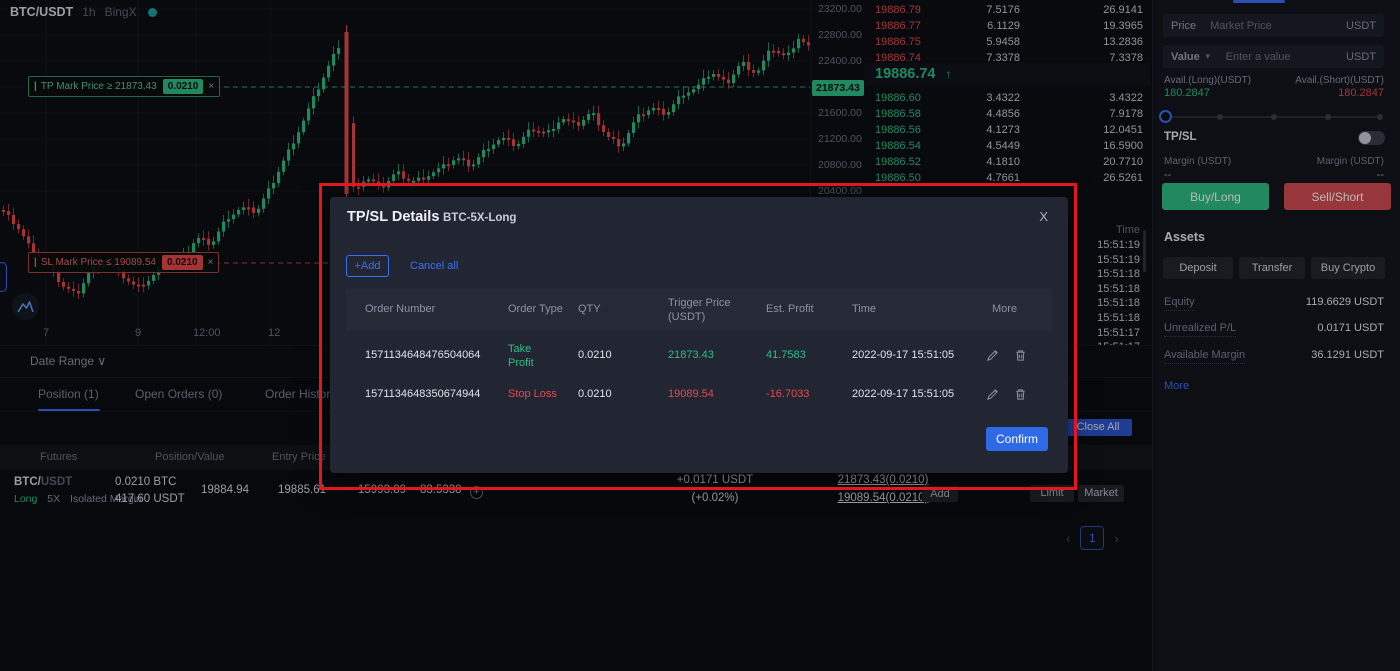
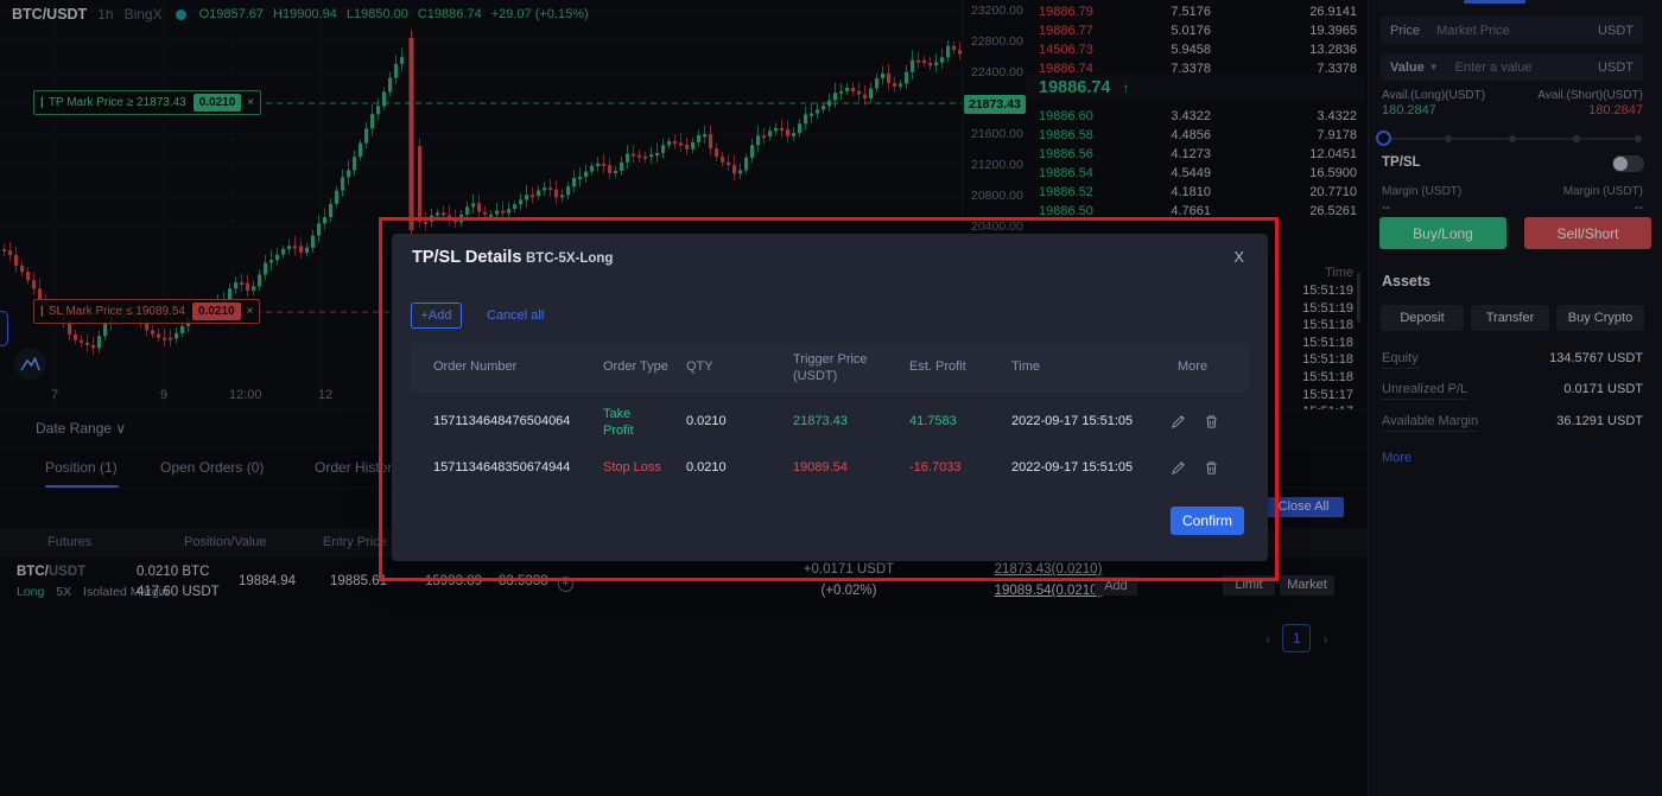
  BTC/USDT
  1h
  BingX
+ O19857.67
+ H19900.94
+ L19850.00
+ C19886.74
+ +29.07 (+0.15%)
  |
  TP Mark Price ≥ 21873.43
  0.0210
  ×
  |
  SL Mark Price ≤ 19089.54
  0.0210
  ×
  7
  9
  12:00
  12
  23200.00
  22800.00
  22400.00
  21600.00
  21200.00
  20800.00
  20400.00
  21873.43
  19886.79
  7.5176
  26.9141
  19886.77
- 6.1129
+ 5.0176
  19.3965
- 19886.75
+ 14506.73
  5.9458
  13.2836
  19886.74
  7.3378
  7.3378
  19886.74
  ↑
  19886.60
  3.4322
  3.4322
  19886.58
  4.4856
  7.9178
  19886.56
  4.1273
  12.0451
  19886.54
  4.5449
  16.5900
  19886.52
  4.1810
  20.7710
  19886.50
  4.7661
  26.5261
  Time
  15:51:19
  15:51:19
  15:51:18
  15:51:18
  15:51:18
  15:51:18
  15:51:17
  Date Range ∨
  Position (1)
  Open Orders (0)
  Order Histor
  Close All
  Futures
  Position/Value
  Entry Price
  BTC/USDT
  Long 5X Isolated Margin
  0.0210 BTC
  417.60 USDT
  19884.94
  19885.61
  15993.89
  83.5338 +
  +0.0171 USDT
  (+0.02%)
  21873.43(0.0210)
  19089.54(0.021
  Add
  Limit
  Market
  ‹
  1
  ›
  Price
  Market Price
  USDT
  Value
  ▼
  Enter a value
  USDT
  Avail.(Long)(USDT)
  180.2847
  Avail.(Short)(USDT)
  180.2847
  TP/SL
  Margin (USDT)
  --
  Margin (USDT)
  --
  Buy/Long
  Sell/Short
  Assets
  Deposit
  Transfer
  Buy Crypto
  Equity
- 119.6629 USDT
+ 134.5767 USDT
  Unrealized P/L
  0.0171 USDT
  Available Margin
  36.1291 USDT
  More
  TP/SL Details
  BTC-5X-Long
  X
  +Add
  Cancel all
  Order Number
  Order Type
  QTY
  Trigger Price
  (USDT)
  Est. Profit
  Time
  More
  1571134648476504064
  Take
  Profit
  0.0210
  21873.43
  41.7583
  2022-09-17 15:51:05
  1571134648350674944
  Stop Loss
  0.0210
  19089.54
  -16.7033
  2022-09-17 15:51:05
  Confirm
